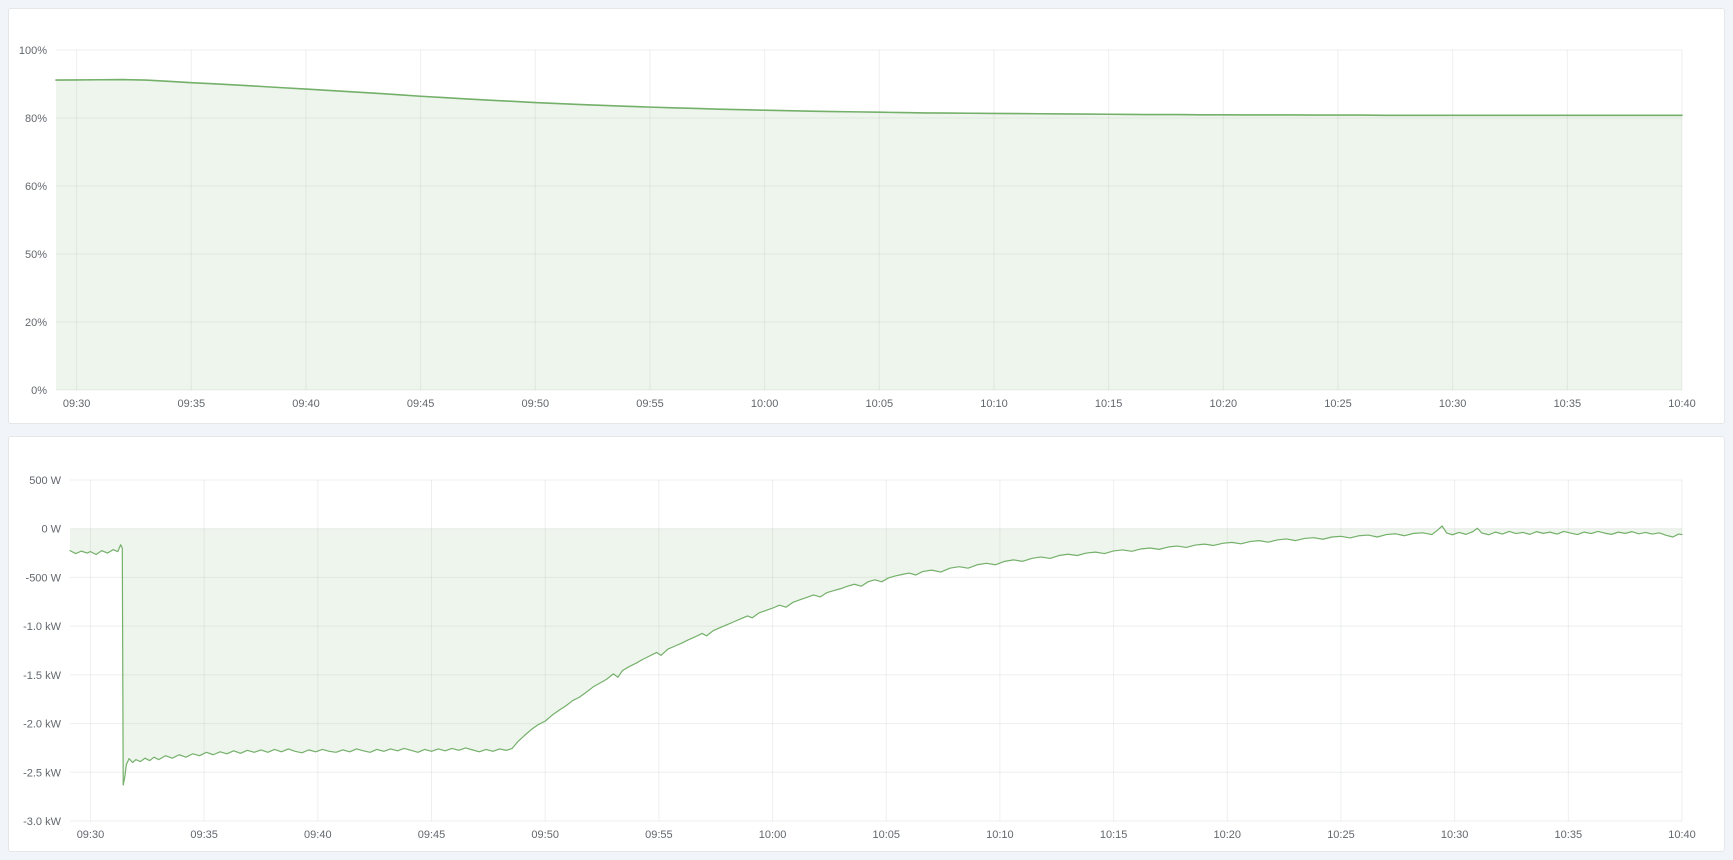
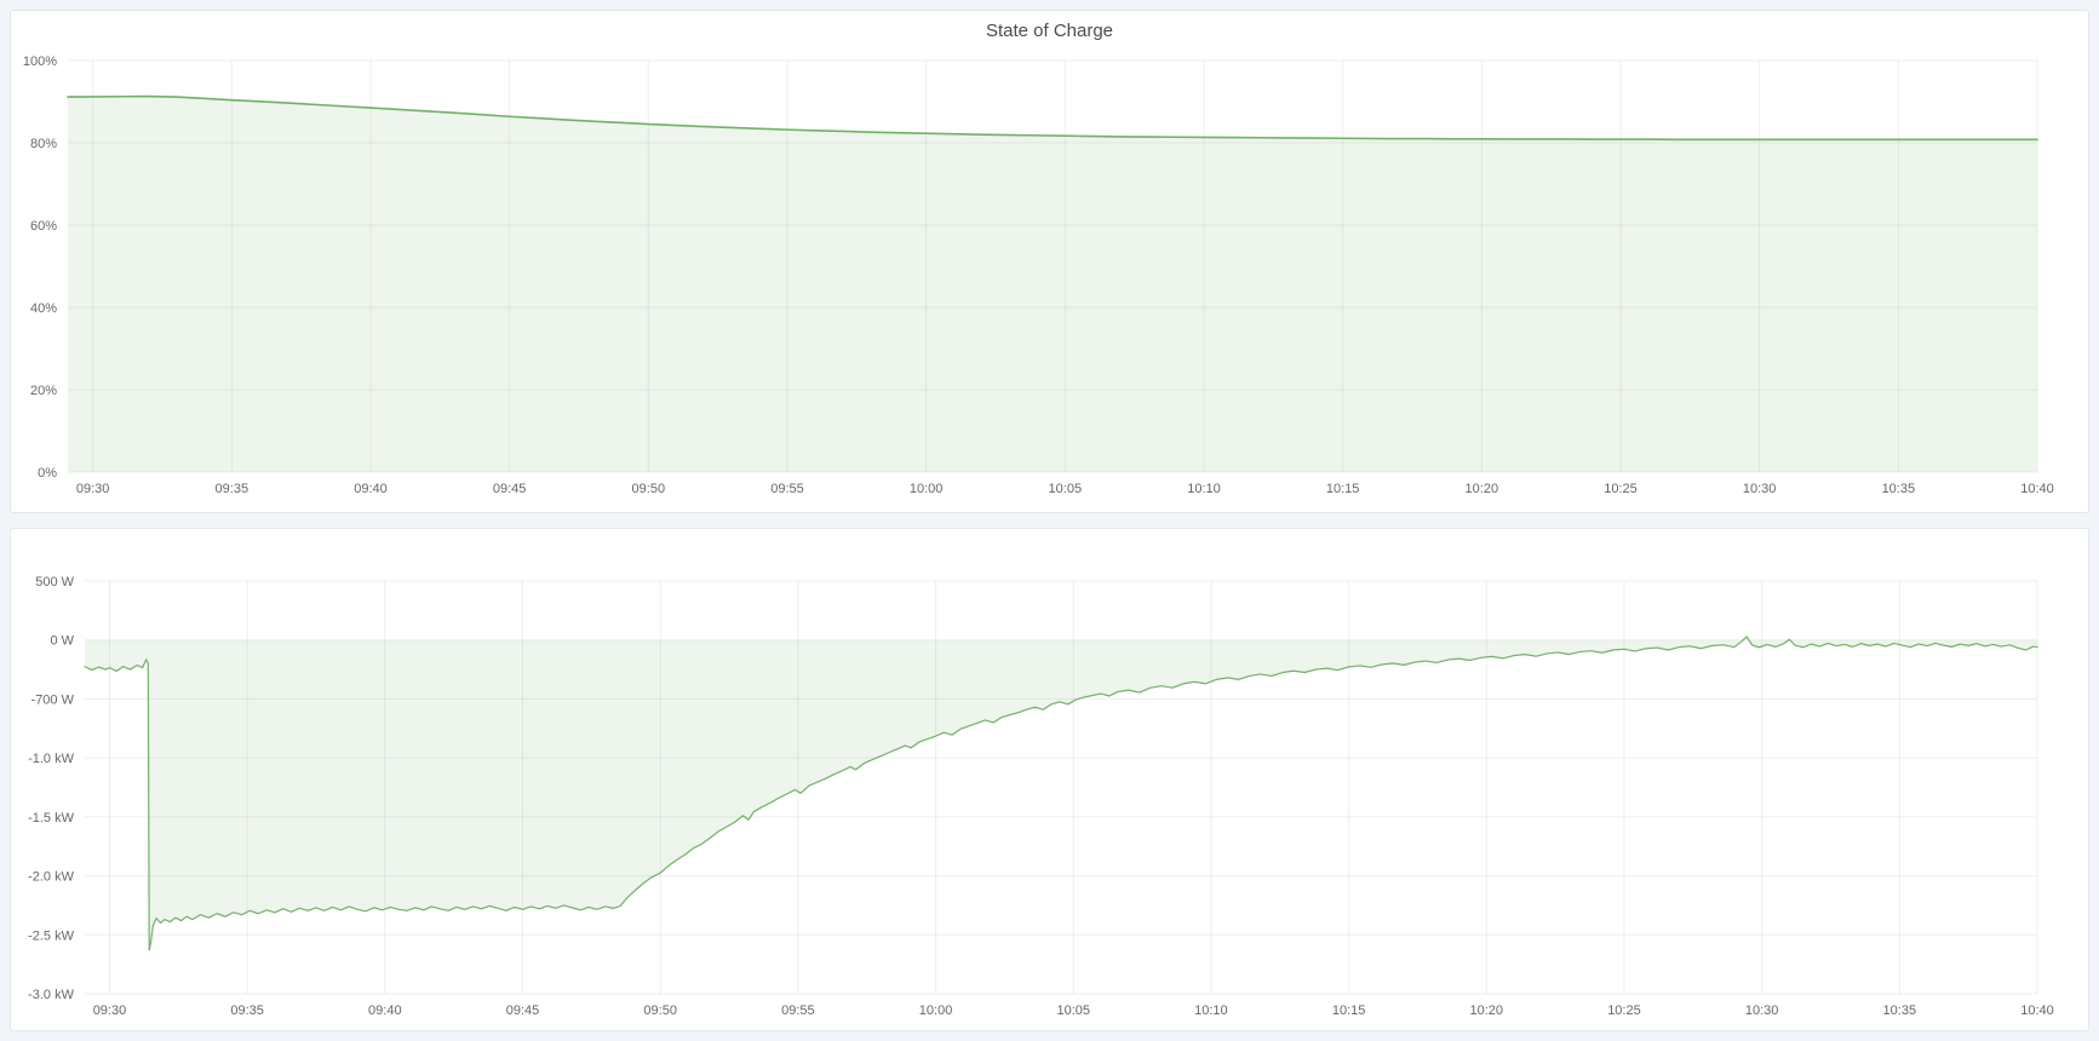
+ State of Charge
  0%
  20%
- 50%
+ 40%
  60%
  80%
  100%
  09:30
  09:35
  09:40
  09:45
  09:50
  09:55
  10:00
  10:05
  10:10
  10:15
  10:20
  10:25
  10:30
  10:35
  10:40
  500 W
  0 W
- -500 W
+ -700 W
  -1.0 kW
  -1.5 kW
  -2.0 kW
  -2.5 kW
  -3.0 kW
  09:30
  09:35
  09:40
  09:45
  09:50
  09:55
  10:00
  10:05
  10:10
  10:15
  10:20
  10:25
  10:30
  10:35
  10:40
